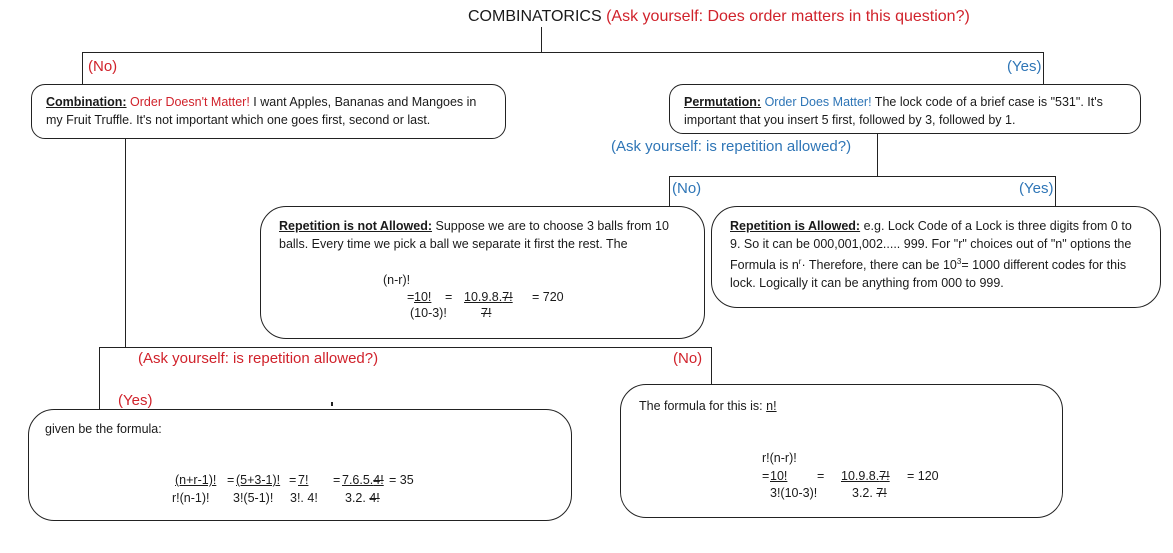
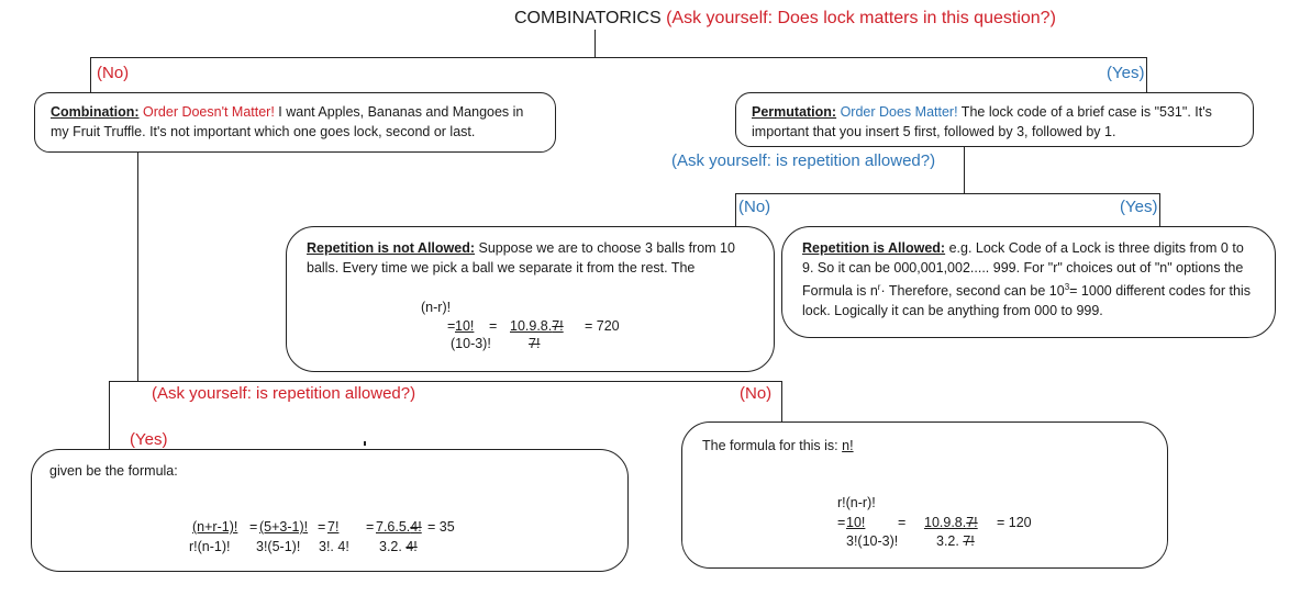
- COMBINATORICS (Ask yourself: Does order matters in this question?)
+ COMBINATORICS (Ask yourself: Does lock matters in this question?)
  (No)
  (Yes)
- Combination: Order Doesn't Matter! I want Apples, Bananas and Mangoes in my Fruit Truffle. It's not important which one goes first, second or last.
+ Combination: Order Doesn't Matter! I want Apples, Bananas and Mangoes in my Fruit Truffle. It's not important which one goes lock, second or last.
  Permutation: Order Does Matter! The lock code of a brief case is "531". It's important that you insert 5 first, followed by 3, followed by 1.
  (Ask yourself: is repetition allowed?)
  (No)
  (Yes)
- Repetition is not Allowed: Suppose we are to choose 3 balls from 10 balls. Every time we pick a ball we separate it first the rest. The
+ Repetition is not Allowed: Suppose we are to choose 3 balls from 10 balls. Every time we pick a ball we separate it from the rest. The
  (n-r)!
  =
  10!
  =
  (10-3)!
  10.9.8.7!
  7!
  = 720
- Repetition is Allowed: e.g. Lock Code of a Lock is three digits from 0 to 9. So it can be 000,001,002..... 999. For "r" choices out of "n" options the Formula is nr· Therefore, there can be 103= 1000 different codes for this lock. Logically it can be anything from 000 to 999.
+ Repetition is Allowed: e.g. Lock Code of a Lock is three digits from 0 to 9. So it can be 000,001,002..... 999. For "r" choices out of "n" options the Formula is nr· Therefore, second can be 103= 1000 different codes for this lock. Logically it can be anything from 000 to 999.
  (Ask yourself: is repetition allowed?)
  (Yes)
  (No)
  given be the formula:
  (n+r-1)!
  =
  (5+3-1)!
  =
  7!
  =
  7.6.5.4!
  = 35
  r!(n-1)!
  3!(5-1)!
  3!. 4!
  3.2. 4!
  The formula for this is: n!
  r!(n-r)!
  =
  10!
  =
  3!(10-3)!
  10.9.8.7!
  = 120
  3.2. 7!
